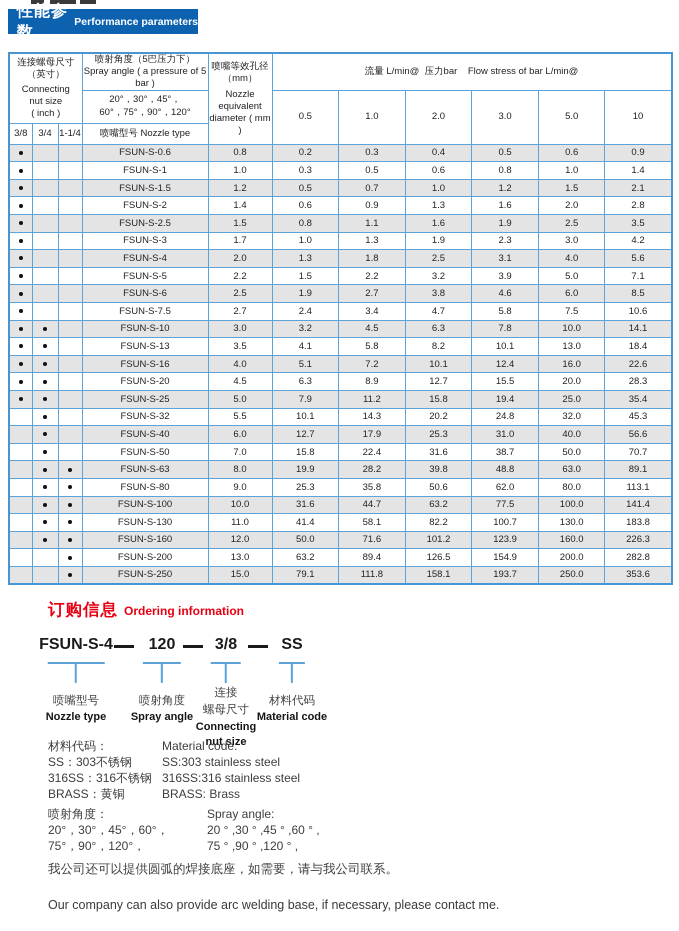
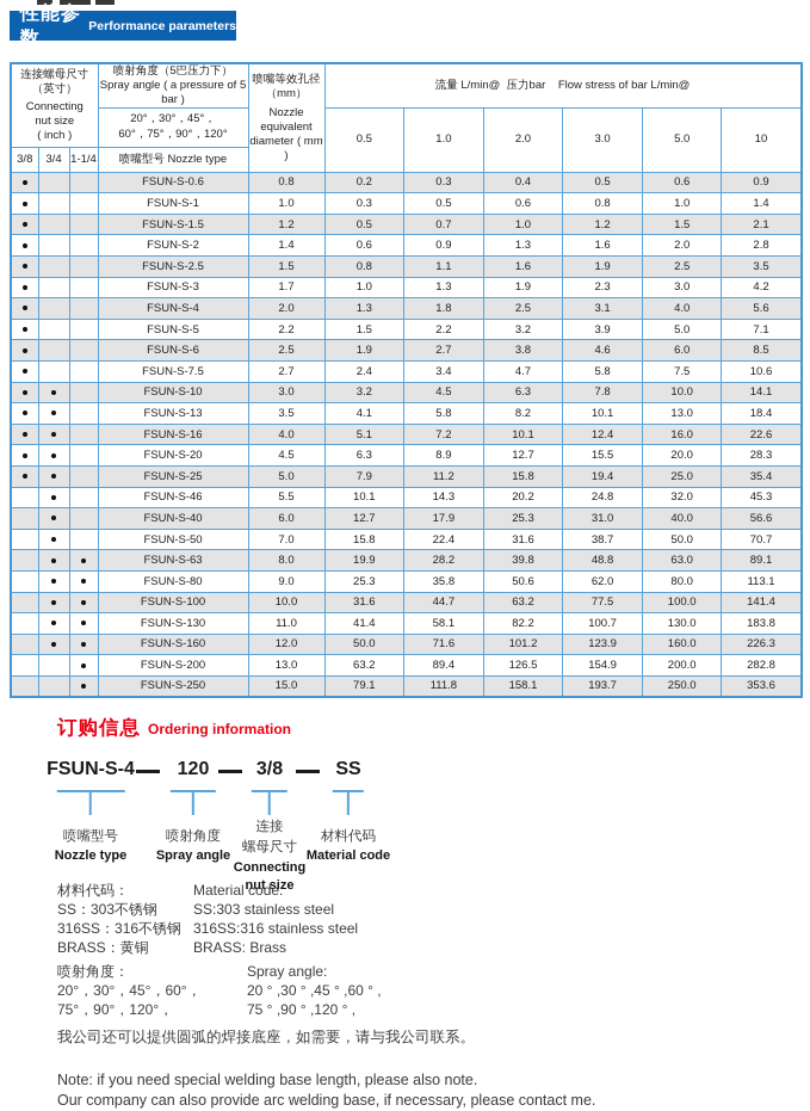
  性能参数
  Performance parameters
  连接螺母尺寸 （英寸） Connecting nut size ( inch )	喷射角度（5巴压力下） Spray angle ( a pressure of 5 bar )	喷嘴等效孔径 （mm） Nozzle equivalent diameter ( mm )	流量 L/min@ 压力bar Flow stress of bar L/min@
  20°，30°，45°， 60°，75°，90°，120°	0.5	1.0	2.0	3.0	5.0	10
  3/8	3/4	1-1/4	喷嘴型号 Nozzle type
  			FSUN-S-0.6	0.8	0.2	0.3	0.4	0.5	0.6	0.9
  			FSUN-S-1	1.0	0.3	0.5	0.6	0.8	1.0	1.4
  			FSUN-S-1.5	1.2	0.5	0.7	1.0	1.2	1.5	2.1
  			FSUN-S-2	1.4	0.6	0.9	1.3	1.6	2.0	2.8
  			FSUN-S-2.5	1.5	0.8	1.1	1.6	1.9	2.5	3.5
  			FSUN-S-3	1.7	1.0	1.3	1.9	2.3	3.0	4.2
  			FSUN-S-4	2.0	1.3	1.8	2.5	3.1	4.0	5.6
  			FSUN-S-5	2.2	1.5	2.2	3.2	3.9	5.0	7.1
  			FSUN-S-6	2.5	1.9	2.7	3.8	4.6	6.0	8.5
  			FSUN-S-7.5	2.7	2.4	3.4	4.7	5.8	7.5	10.6
  			FSUN-S-10	3.0	3.2	4.5	6.3	7.8	10.0	14.1
  			FSUN-S-13	3.5	4.1	5.8	8.2	10.1	13.0	18.4
  			FSUN-S-16	4.0	5.1	7.2	10.1	12.4	16.0	22.6
  			FSUN-S-20	4.5	6.3	8.9	12.7	15.5	20.0	28.3
  			FSUN-S-25	5.0	7.9	11.2	15.8	19.4	25.0	35.4
- 			FSUN-S-32	5.5	10.1	14.3	20.2	24.8	32.0	45.3
+ 			FSUN-S-46	5.5	10.1	14.3	20.2	24.8	32.0	45.3
  			FSUN-S-40	6.0	12.7	17.9	25.3	31.0	40.0	56.6
  			FSUN-S-50	7.0	15.8	22.4	31.6	38.7	50.0	70.7
  			FSUN-S-63	8.0	19.9	28.2	39.8	48.8	63.0	89.1
  			FSUN-S-80	9.0	25.3	35.8	50.6	62.0	80.0	113.1
  			FSUN-S-100	10.0	31.6	44.7	63.2	77.5	100.0	141.4
  			FSUN-S-130	11.0	41.4	58.1	82.2	100.7	130.0	183.8
  			FSUN-S-160	12.0	50.0	71.6	101.2	123.9	160.0	226.3
  			FSUN-S-200	13.0	63.2	89.4	126.5	154.9	200.0	282.8
  			FSUN-S-250	15.0	79.1	111.8	158.1	193.7	250.0	353.6
  订购信息
  Ordering information
  FSUN-S-4
  120
  3/8
  SS
  喷嘴型号
  Nozzle type
  喷射角度
  Spray angle
  连接
  螺母尺寸
  Connecting
  nut size
  材料代码
  Material code
  材料代码：
  SS：303不锈钢
  316SS：316不锈钢
  BRASS：黄铜
  Material code:
  SS:303 stainless steel
  316SS:316 stainless steel
  BRASS: Brass
  喷射角度：
  20°，30°，45°，60°，
  75°，90°，120°，
  Spray angle:
  20 ° ,30 ° ,45 ° ,60 ° ,
  75 ° ,90 ° ,120 ° ,
  我公司还可以提供圆弧的焊接底座，如需要，请与我公司联系。
+ Note: if you need special welding base length, please also note.
  Our company can also provide arc welding base, if necessary, please contact me.
